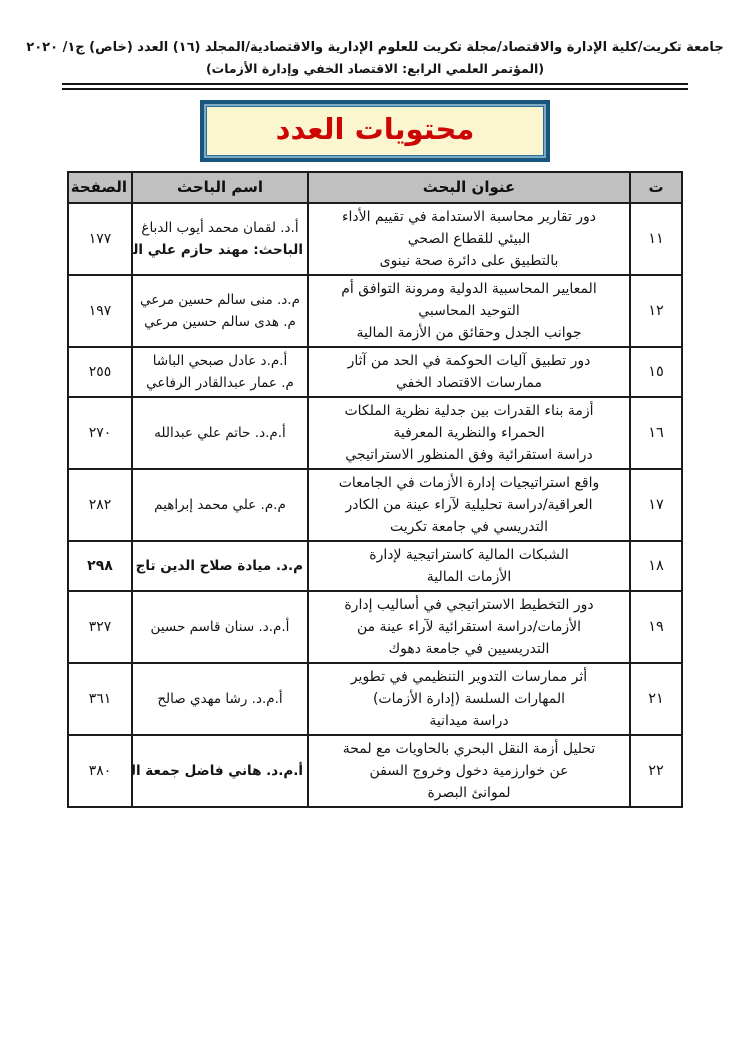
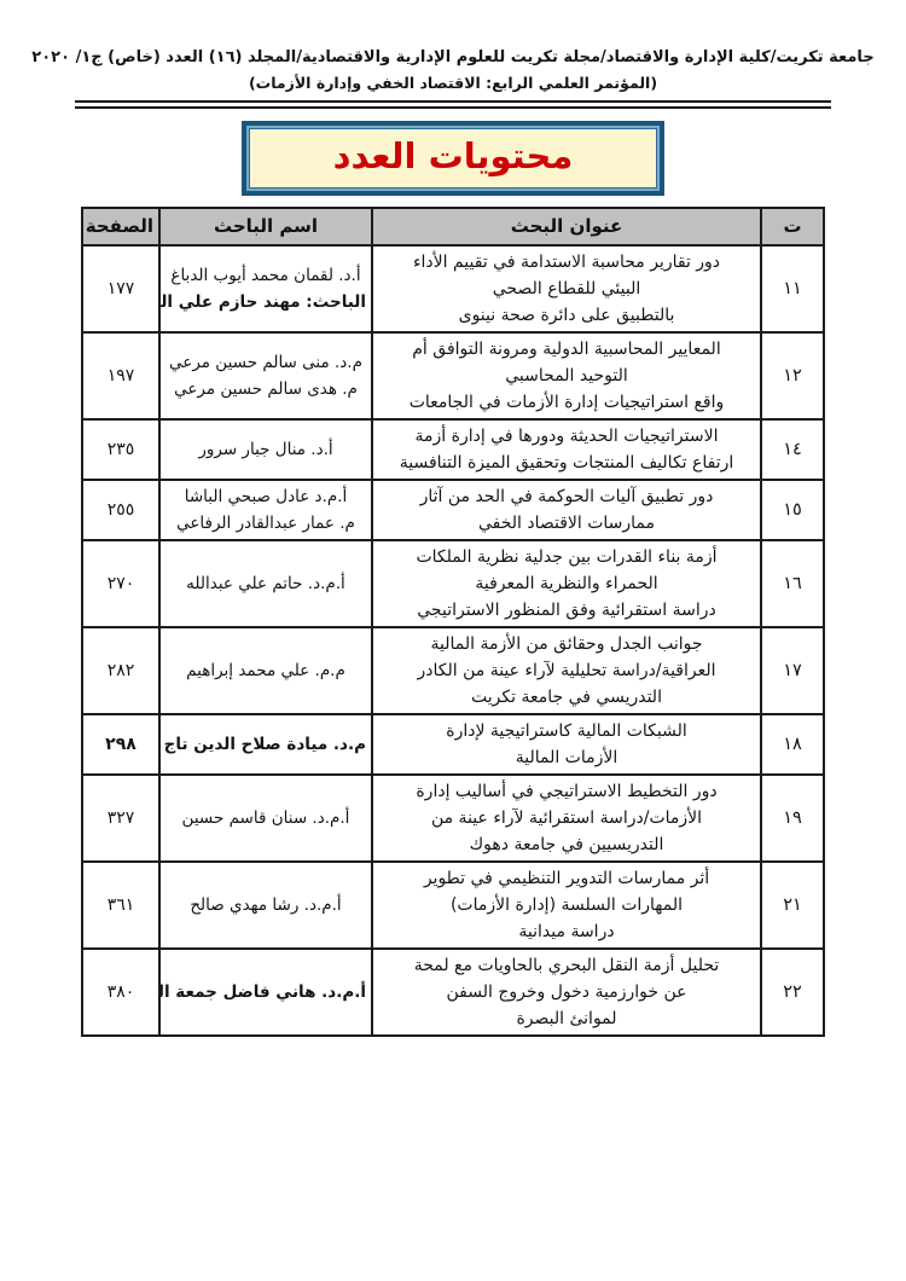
  جامعة تكريت/كلية الإدارة والاقتصاد/مجلة تكريت للعلوم الإدارية والاقتصادية/المجلد (١٦) العدد (خاص) ج١/ ٢٠٢٠
  (المؤتمر العلمي الرابع: الاقتصاد الخفي وإدارة الأزمات)
  محتويات العدد
  ت	عنوان البحث	اسم الباحث	الصفحة
  ١١	دور تقارير محاسبة الاستدامة في تقييم الأداءالبيئي للقطاع الصحيبالتطبيق على دائرة صحة نينوى	أ.د. لقمان محمد أيوب الدباغالباحث: مهند حازم علي ال	١٧٧
- ١٢	المعايير المحاسبية الدولية ومرونة التوافق أمالتوحيد المحاسبيجوانب الجدل وحقائق من الأزمة المالية	م.د. منى سالم حسين مرعيم. هدى سالم حسين مرعي	١٩٧
+ ١٢	المعايير المحاسبية الدولية ومرونة التوافق أمالتوحيد المحاسبيواقع استراتيجيات إدارة الأزمات في الجامعات	م.د. منى سالم حسين مرعيم. هدى سالم حسين مرعي	١٩٧
+ ١٤	الاستراتيجيات الحديثة ودورها في إدارة أزمةارتفاع تكاليف المنتجات وتحقيق الميزة التنافسية	أ.د. منال جبار سرور	٢٣٥
  ١٥	دور تطبيق آليات الحوكمة في الحد من آثارممارسات الاقتصاد الخفي	أ.م.د عادل صبحي الباشام. عمار عبدالقادر الرفاعي	٢٥٥
  ١٦	أزمة بناء القدرات بين جدلية نظرية الملكاتالحمراء والنظرية المعرفيةدراسة استقرائية وفق المنظور الاستراتيجي	أ.م.د. حاتم علي عبدالله	٢٧٠
- ١٧	واقع استراتيجيات إدارة الأزمات في الجامعاتالعراقية/دراسة تحليلية لآراء عينة من الكادرالتدريسي في جامعة تكريت	م.م. علي محمد إبراهيم	٢٨٢
+ ١٧	جوانب الجدل وحقائق من الأزمة الماليةالعراقية/دراسة تحليلية لآراء عينة من الكادرالتدريسي في جامعة تكريت	م.م. علي محمد إبراهيم	٢٨٢
  ١٨	الشبكات المالية كاستراتيجية لإدارةالأزمات المالية	م.د. ميادة صلاح الدين تاج	٢٩٨
  ١٩	دور التخطيط الاستراتيجي في أساليب إدارةالأزمات/دراسة استقرائية لآراء عينة منالتدريسيين في جامعة دهوك	أ.م.د. سنان قاسم حسين	٣٢٧
  ٢١	أثر ممارسات التدوير التنظيمي في تطويرالمهارات السلسة (إدارة الأزمات)دراسة ميدانية	أ.م.د. رشا مهدي صالح	٣٦١
  ٢٢	تحليل أزمة النقل البحري بالحاويات مع لمحةعن خوارزمية دخول وخروج السفنلموانئ البصرة	أ.م.د. هاني فاضل جمعة ال	٣٨٠
